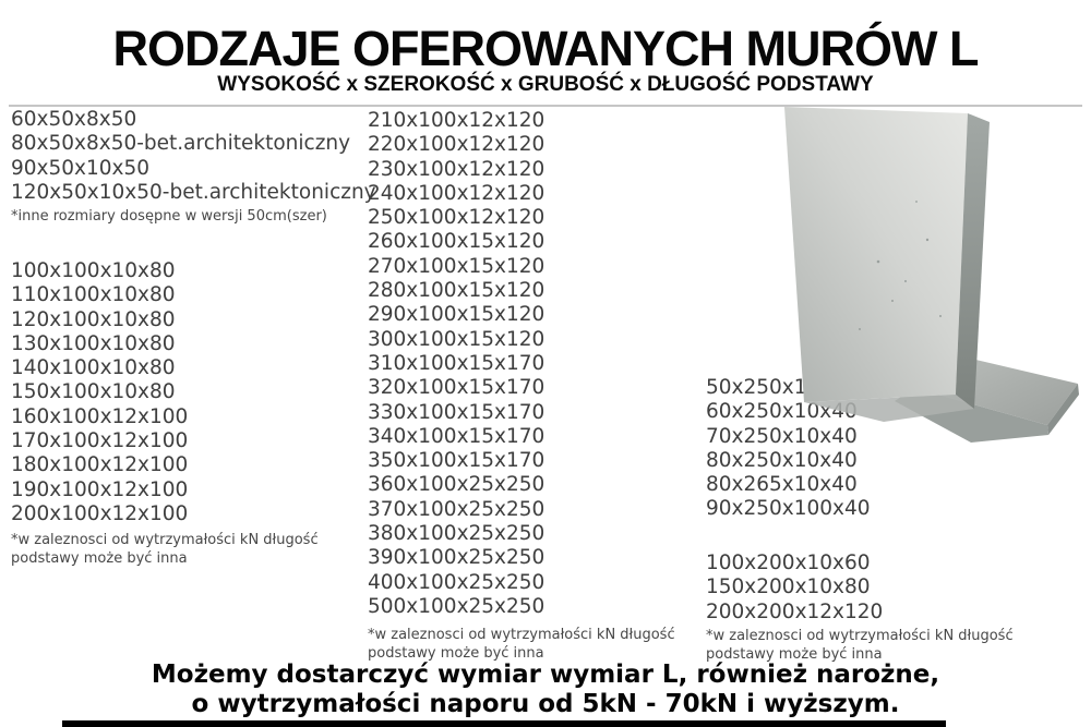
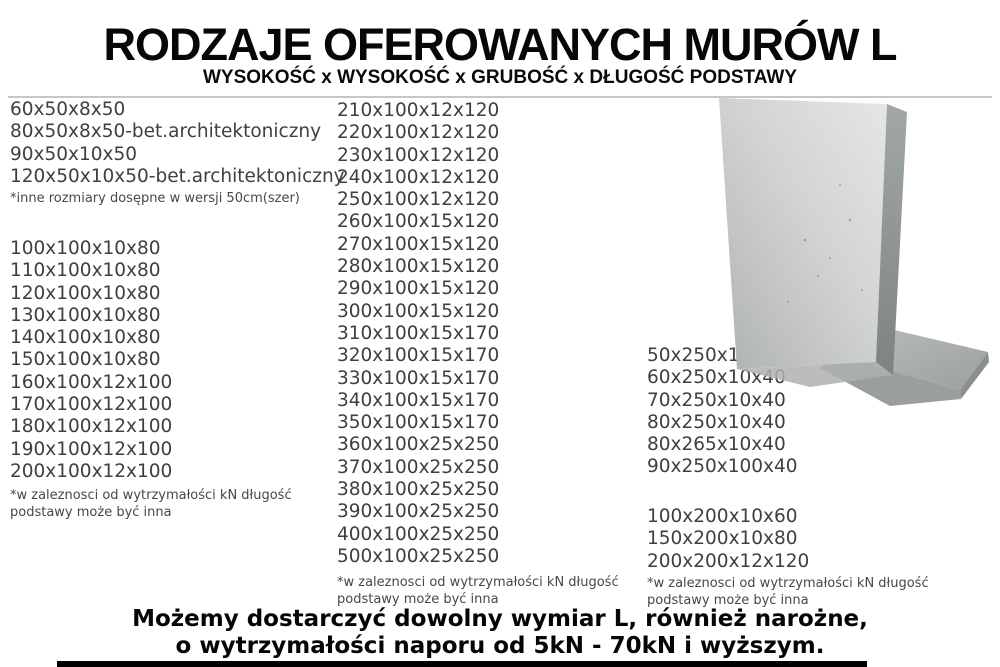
  RODZAJE OFEROWANYCH MURÓW L
- WYSOKOŚĆ x SZEROKOŚĆ x GRUBOŚĆ x DŁUGOŚĆ PODSTAWY
+ WYSOKOŚĆ x WYSOKOŚĆ x GRUBOŚĆ x DŁUGOŚĆ PODSTAWY
  60x50x8x50
  80x50x8x50-bet.architektoniczny
  90x50x10x50
  120x50x10x50-bet.architektoniczny
  *inne rozmiary dosępne w wersji 50cm(szer)
  100x100x10x80
  110x100x10x80
  120x100x10x80
  130x100x10x80
  140x100x10x80
  150x100x10x80
  160x100x12x100
  170x100x12x100
  180x100x12x100
  190x100x12x100
  200x100x12x100
  *w zaleznosci od wytrzymałości kN długość
  podstawy może być inna
  210x100x12x120
  220x100x12x120
  230x100x12x120
  240x100x12x120
  250x100x12x120
  260x100x15x120
  270x100x15x120
  280x100x15x120
  290x100x15x120
  300x100x15x120
  310x100x15x170
  320x100x15x170
  330x100x15x170
  340x100x15x170
  350x100x15x170
  360x100x25x250
  370x100x25x250
  380x100x25x250
  390x100x25x250
  400x100x25x250
  500x100x25x250
  *w zaleznosci od wytrzymałości kN długość
  podstawy może być inna
  60x250x10x40
  70x250x10x40
  80x250x10x40
  80x265x10x40
  90x250x100x40
  100x200x10x60
  150x200x10x80
  200x200x12x120
  *w zaleznosci od wytrzymałości kN długość
  podstawy może być inna
- Możemy dostarczyć wymiar wymiar L, również narożne,
+ Możemy dostarczyć dowolny wymiar L, również narożne,
  o wytrzymałości naporu od 5kN - 70kN i wyższym.
